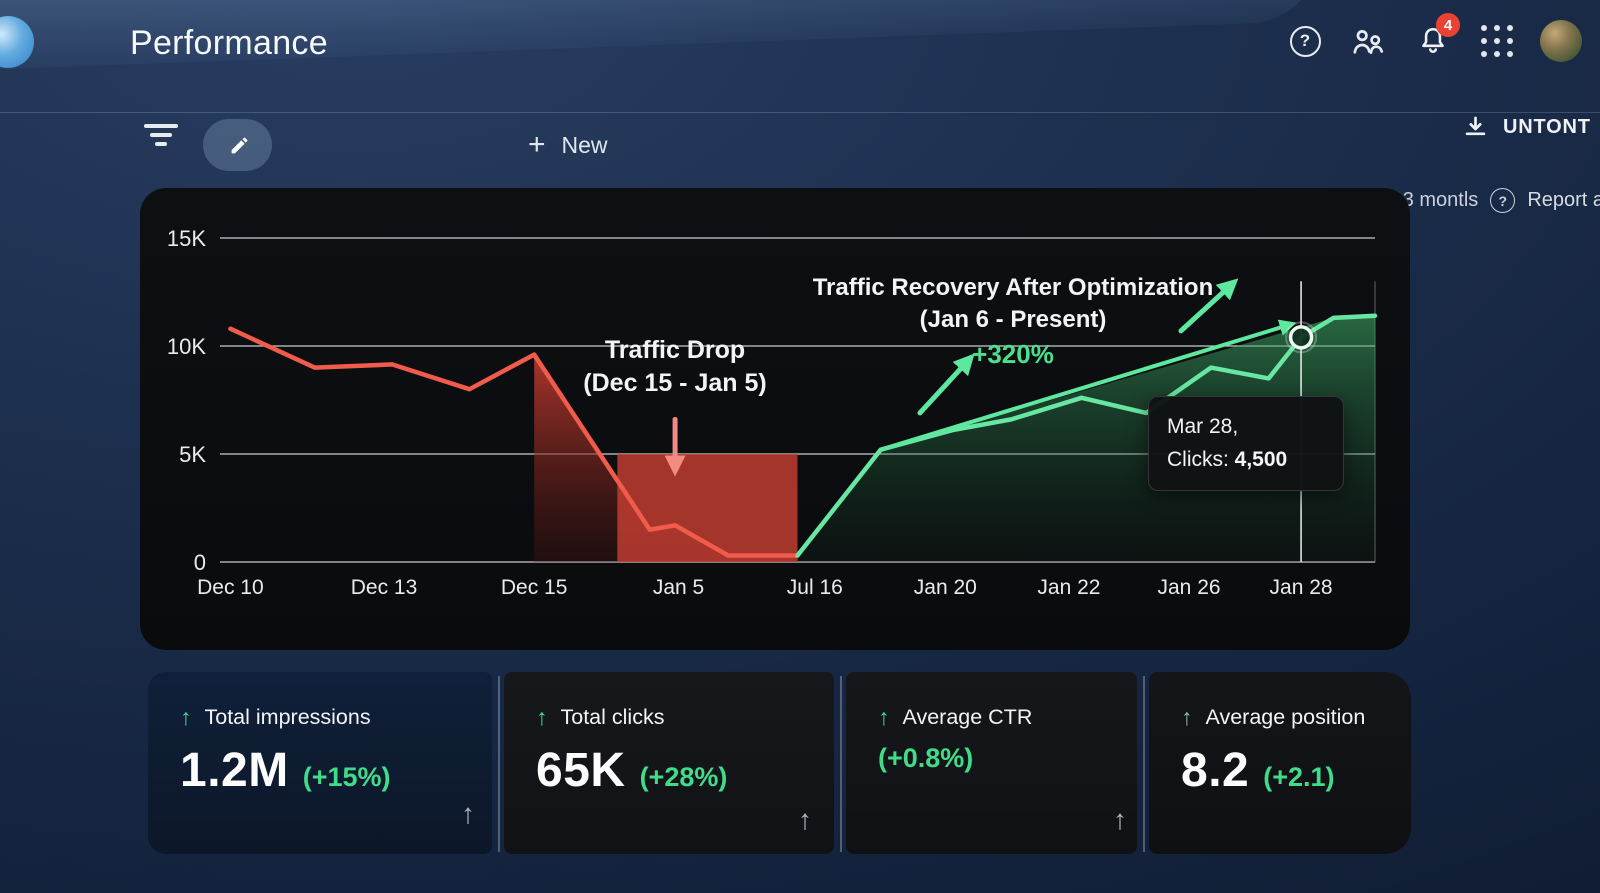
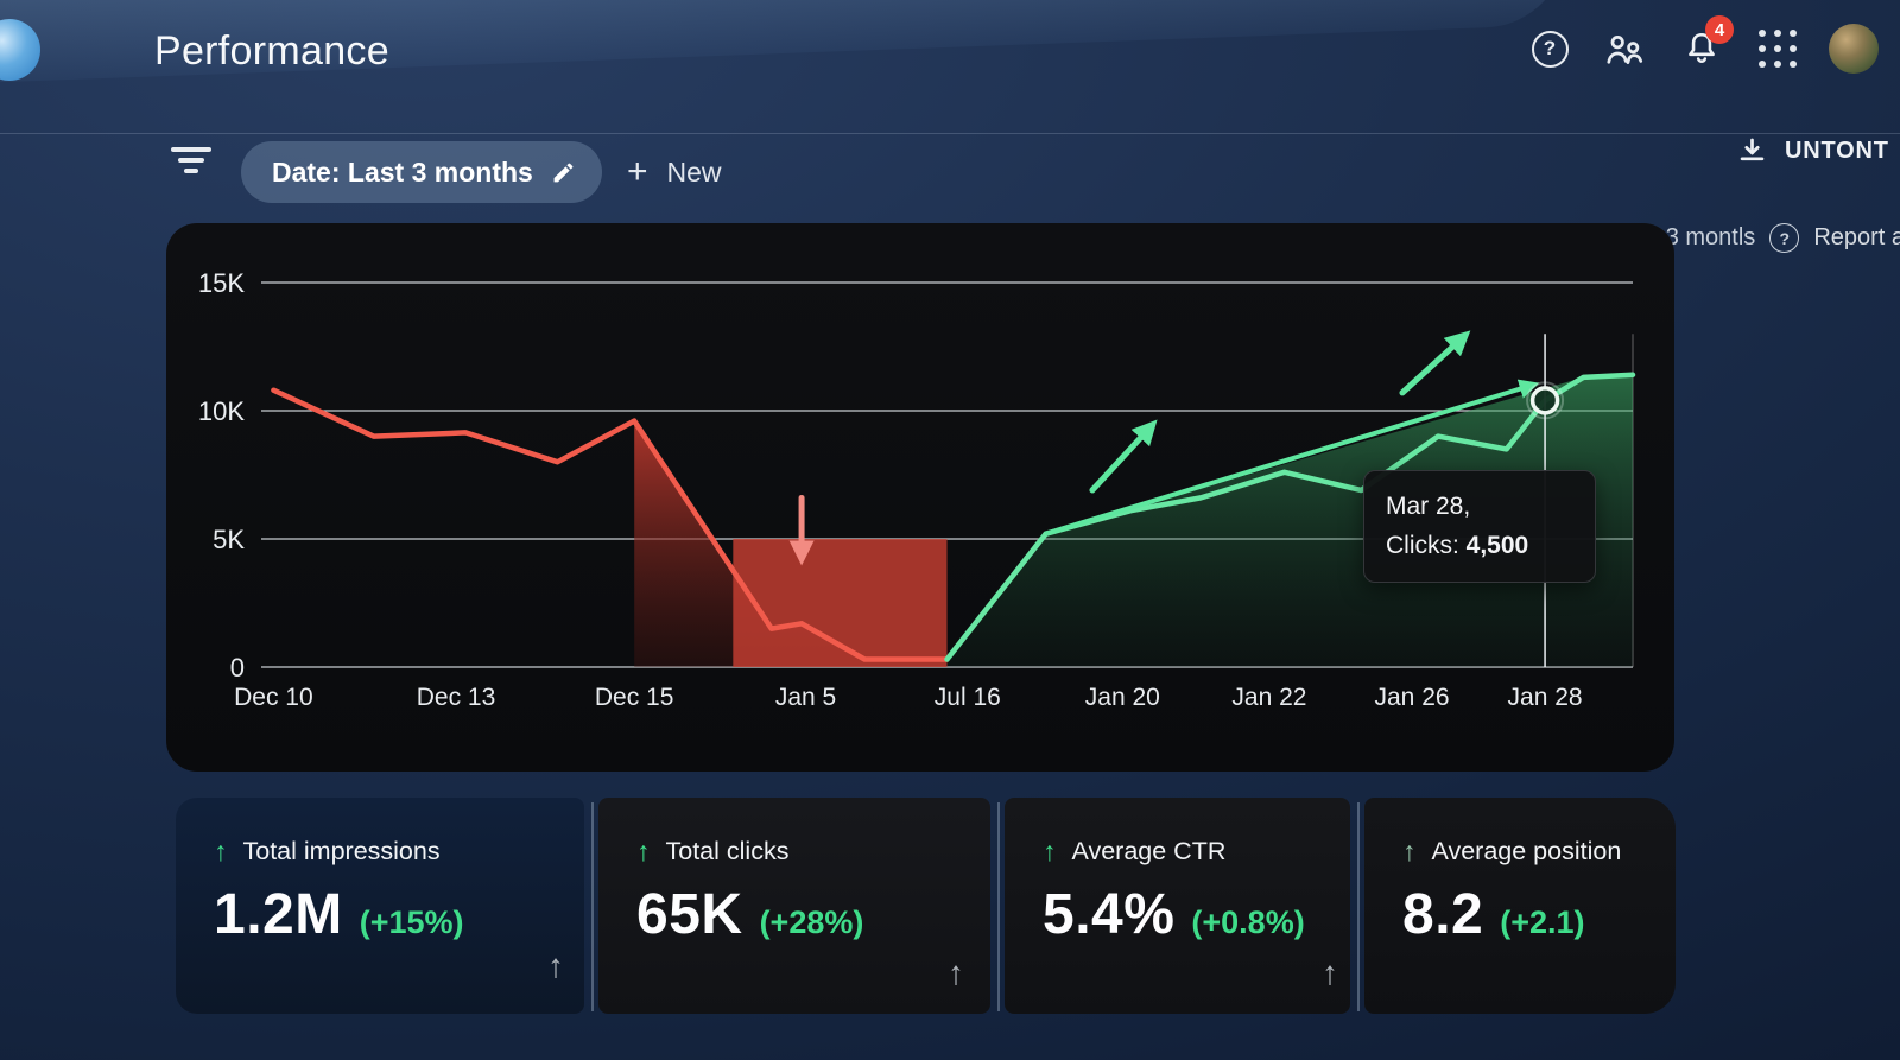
  Performance
  ?
  4
+ Date: Last 3 months
  +
  New
  UNTONT
  ?
  Report a
  15K
  10K
  5K
  0
  Dec 10
  Dec 13
  Dec 15
  Jan 5
  Jul 16
  Jan 20
  Jan 22
  Jan 26
  Jan 28
- Traffic Drop
- (Dec 15 - Jan 5)
- Traffic Recovery After Optimization
- (Jan 6 - Present)
- +320%
  Mar 28,
  Clicks: 4,500
  ↑
  Total impressions
  1.2M
  (+15%)
  ↑
  ↑
  Total clicks
  65K
  (+28%)
  ↑
  ↑
  Average CTR
+ 5.4%
  (+0.8%)
  ↑
  ↑
  Average position
  8.2
  (+2.1)
